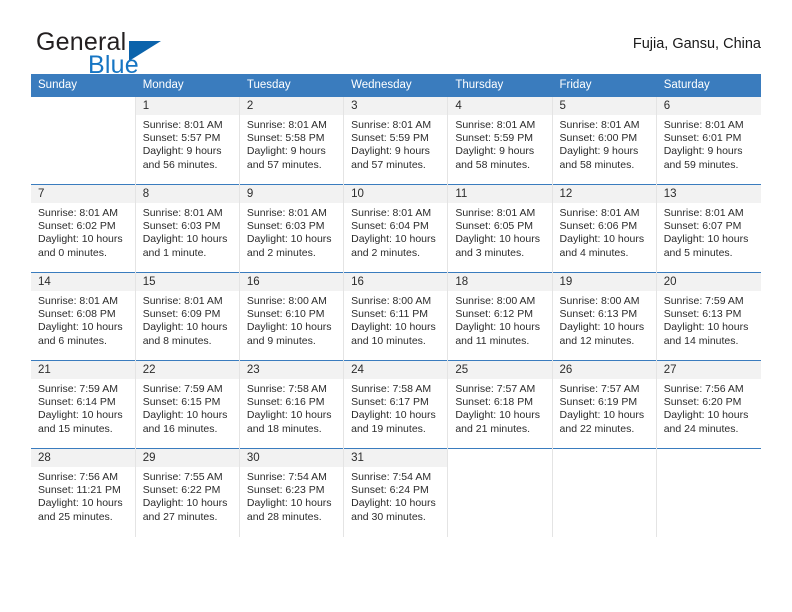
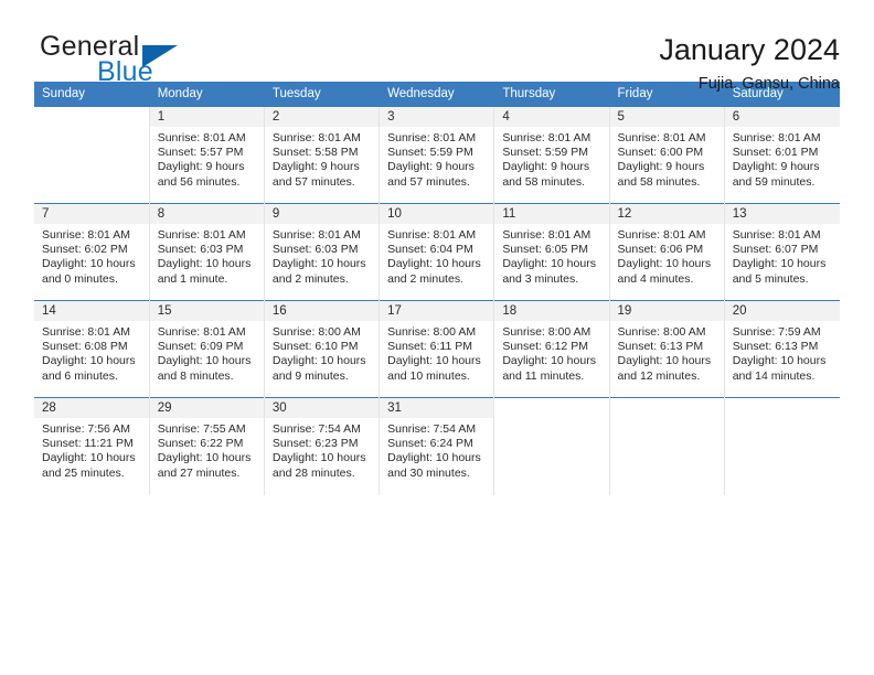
  General
  Blue
+ January 2024
  Fujia, Gansu, China
  Sunday	Monday	Tuesday	Wednesday	Thursday	Friday	Saturday
  	1Sunrise: 8:01 AMSunset: 5:57 PMDaylight: 9 hoursand 56 minutes.	2Sunrise: 8:01 AMSunset: 5:58 PMDaylight: 9 hoursand 57 minutes.	3Sunrise: 8:01 AMSunset: 5:59 PMDaylight: 9 hoursand 57 minutes.	4Sunrise: 8:01 AMSunset: 5:59 PMDaylight: 9 hoursand 58 minutes.	5Sunrise: 8:01 AMSunset: 6:00 PMDaylight: 9 hoursand 58 minutes.	6Sunrise: 8:01 AMSunset: 6:01 PMDaylight: 9 hoursand 59 minutes.
  7Sunrise: 8:01 AMSunset: 6:02 PMDaylight: 10 hoursand 0 minutes.	8Sunrise: 8:01 AMSunset: 6:03 PMDaylight: 10 hoursand 1 minute.	9Sunrise: 8:01 AMSunset: 6:03 PMDaylight: 10 hoursand 2 minutes.	10Sunrise: 8:01 AMSunset: 6:04 PMDaylight: 10 hoursand 2 minutes.	11Sunrise: 8:01 AMSunset: 6:05 PMDaylight: 10 hoursand 3 minutes.	12Sunrise: 8:01 AMSunset: 6:06 PMDaylight: 10 hoursand 4 minutes.	13Sunrise: 8:01 AMSunset: 6:07 PMDaylight: 10 hoursand 5 minutes.
- 14Sunrise: 8:01 AMSunset: 6:08 PMDaylight: 10 hoursand 6 minutes.	15Sunrise: 8:01 AMSunset: 6:09 PMDaylight: 10 hoursand 8 minutes.	16Sunrise: 8:00 AMSunset: 6:10 PMDaylight: 10 hoursand 9 minutes.	16Sunrise: 8:00 AMSunset: 6:11 PMDaylight: 10 hoursand 10 minutes.	18Sunrise: 8:00 AMSunset: 6:12 PMDaylight: 10 hoursand 11 minutes.	19Sunrise: 8:00 AMSunset: 6:13 PMDaylight: 10 hoursand 12 minutes.	20Sunrise: 7:59 AMSunset: 6:13 PMDaylight: 10 hoursand 14 minutes.
+ 14Sunrise: 8:01 AMSunset: 6:08 PMDaylight: 10 hoursand 6 minutes.	15Sunrise: 8:01 AMSunset: 6:09 PMDaylight: 10 hoursand 8 minutes.	16Sunrise: 8:00 AMSunset: 6:10 PMDaylight: 10 hoursand 9 minutes.	17Sunrise: 8:00 AMSunset: 6:11 PMDaylight: 10 hoursand 10 minutes.	18Sunrise: 8:00 AMSunset: 6:12 PMDaylight: 10 hoursand 11 minutes.	19Sunrise: 8:00 AMSunset: 6:13 PMDaylight: 10 hoursand 12 minutes.	20Sunrise: 7:59 AMSunset: 6:13 PMDaylight: 10 hoursand 14 minutes.
- 21Sunrise: 7:59 AMSunset: 6:14 PMDaylight: 10 hoursand 15 minutes.	22Sunrise: 7:59 AMSunset: 6:15 PMDaylight: 10 hoursand 16 minutes.	23Sunrise: 7:58 AMSunset: 6:16 PMDaylight: 10 hoursand 18 minutes.	24Sunrise: 7:58 AMSunset: 6:17 PMDaylight: 10 hoursand 19 minutes.	25Sunrise: 7:57 AMSunset: 6:18 PMDaylight: 10 hoursand 21 minutes.	26Sunrise: 7:57 AMSunset: 6:19 PMDaylight: 10 hoursand 22 minutes.	27Sunrise: 7:56 AMSunset: 6:20 PMDaylight: 10 hoursand 24 minutes.
  28Sunrise: 7:56 AMSunset: 11:21 PMDaylight: 10 hoursand 25 minutes.	29Sunrise: 7:55 AMSunset: 6:22 PMDaylight: 10 hoursand 27 minutes.	30Sunrise: 7:54 AMSunset: 6:23 PMDaylight: 10 hoursand 28 minutes.	31Sunrise: 7:54 AMSunset: 6:24 PMDaylight: 10 hoursand 30 minutes.
